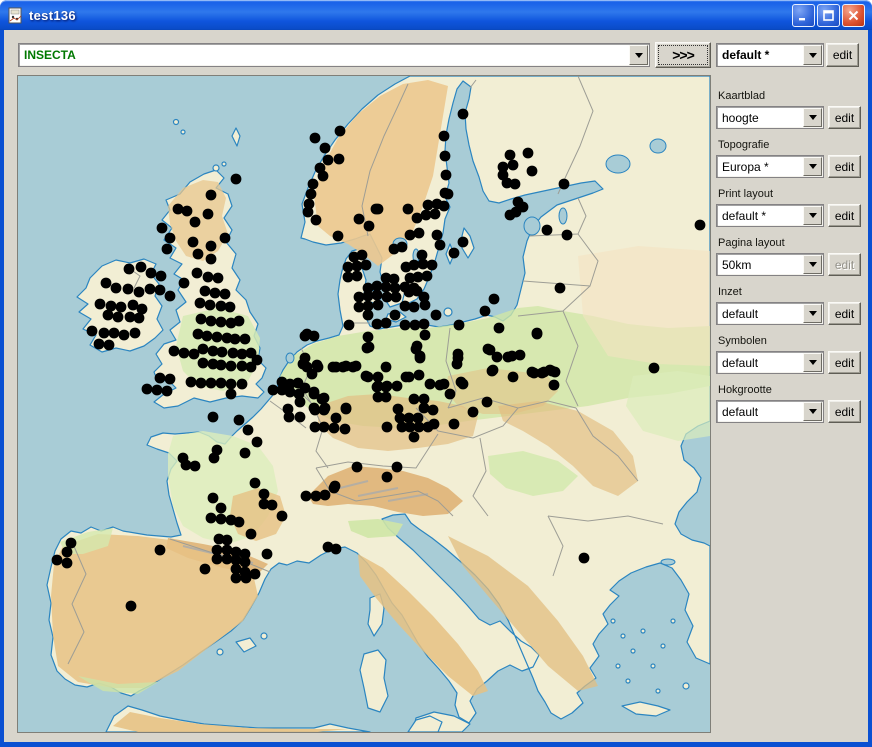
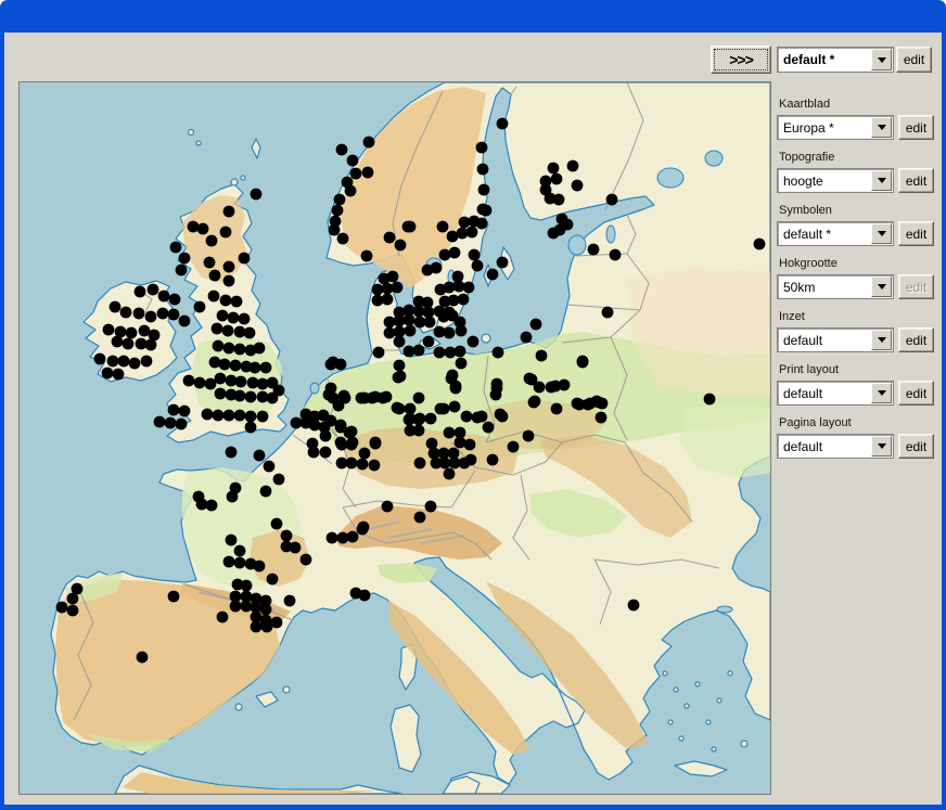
- test136
- INSECTA
  >>>
  default *
  edit
  Kaartblad
- hoogte
+ Europa *
  edit
  Topografie
- Europa *
+ hoogte
  edit
- Print layout
+ Symbolen
  default *
  edit
- Pagina layout
+ Hokgrootte
  50km
  edit
  Inzet
  default
  edit
- Symbolen
+ Print layout
  default
  edit
- Hokgrootte
+ Pagina layout
  default
  edit
